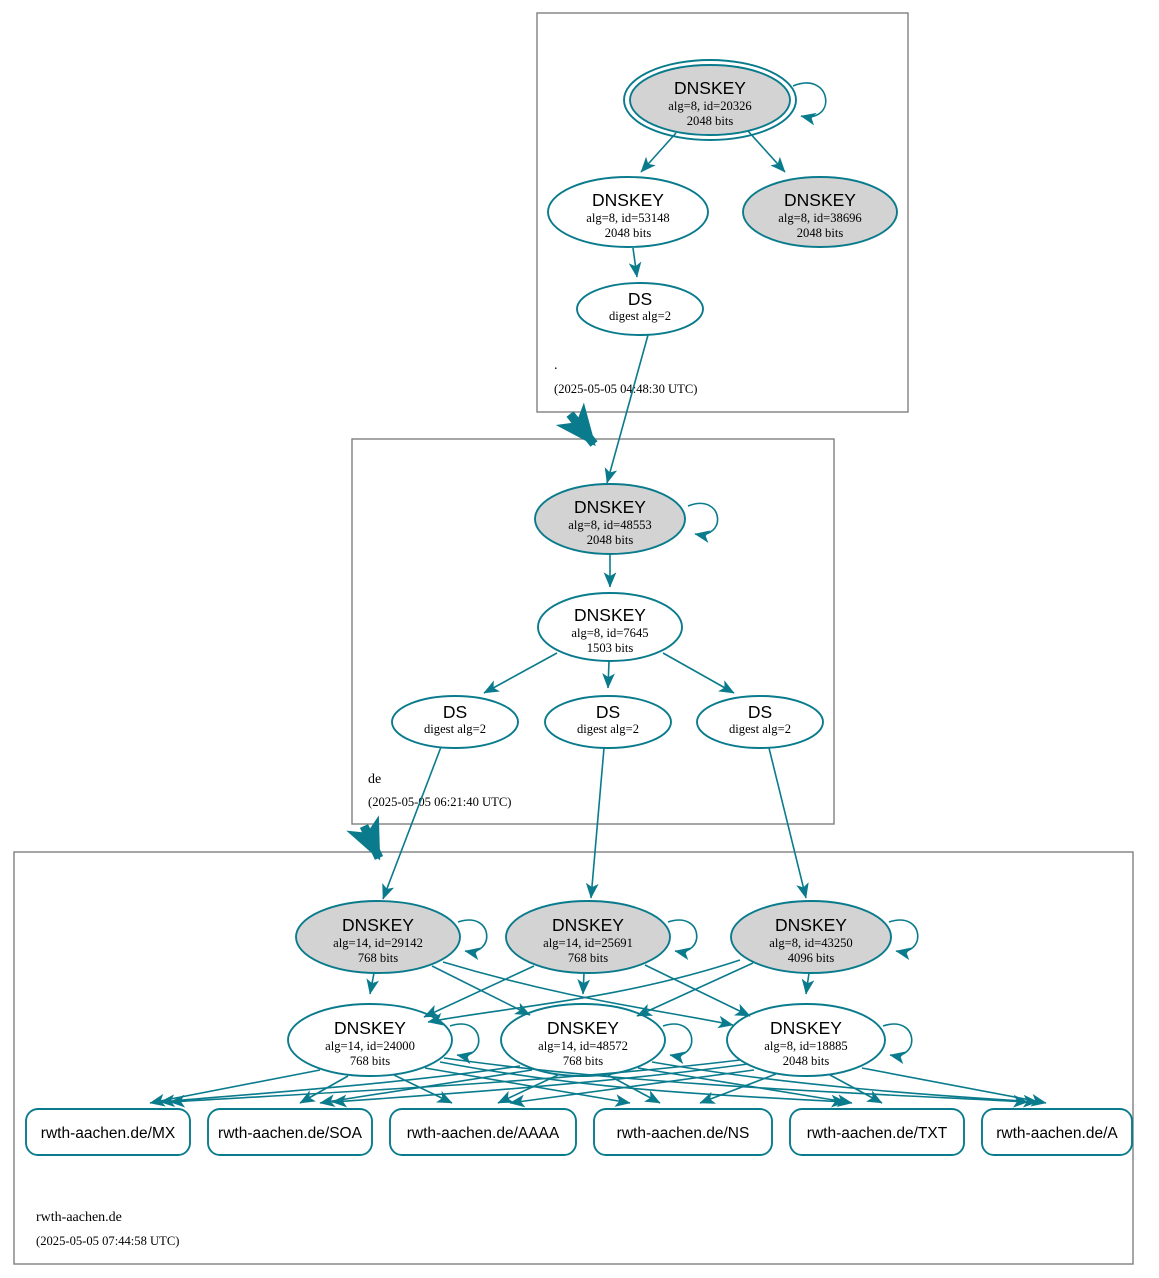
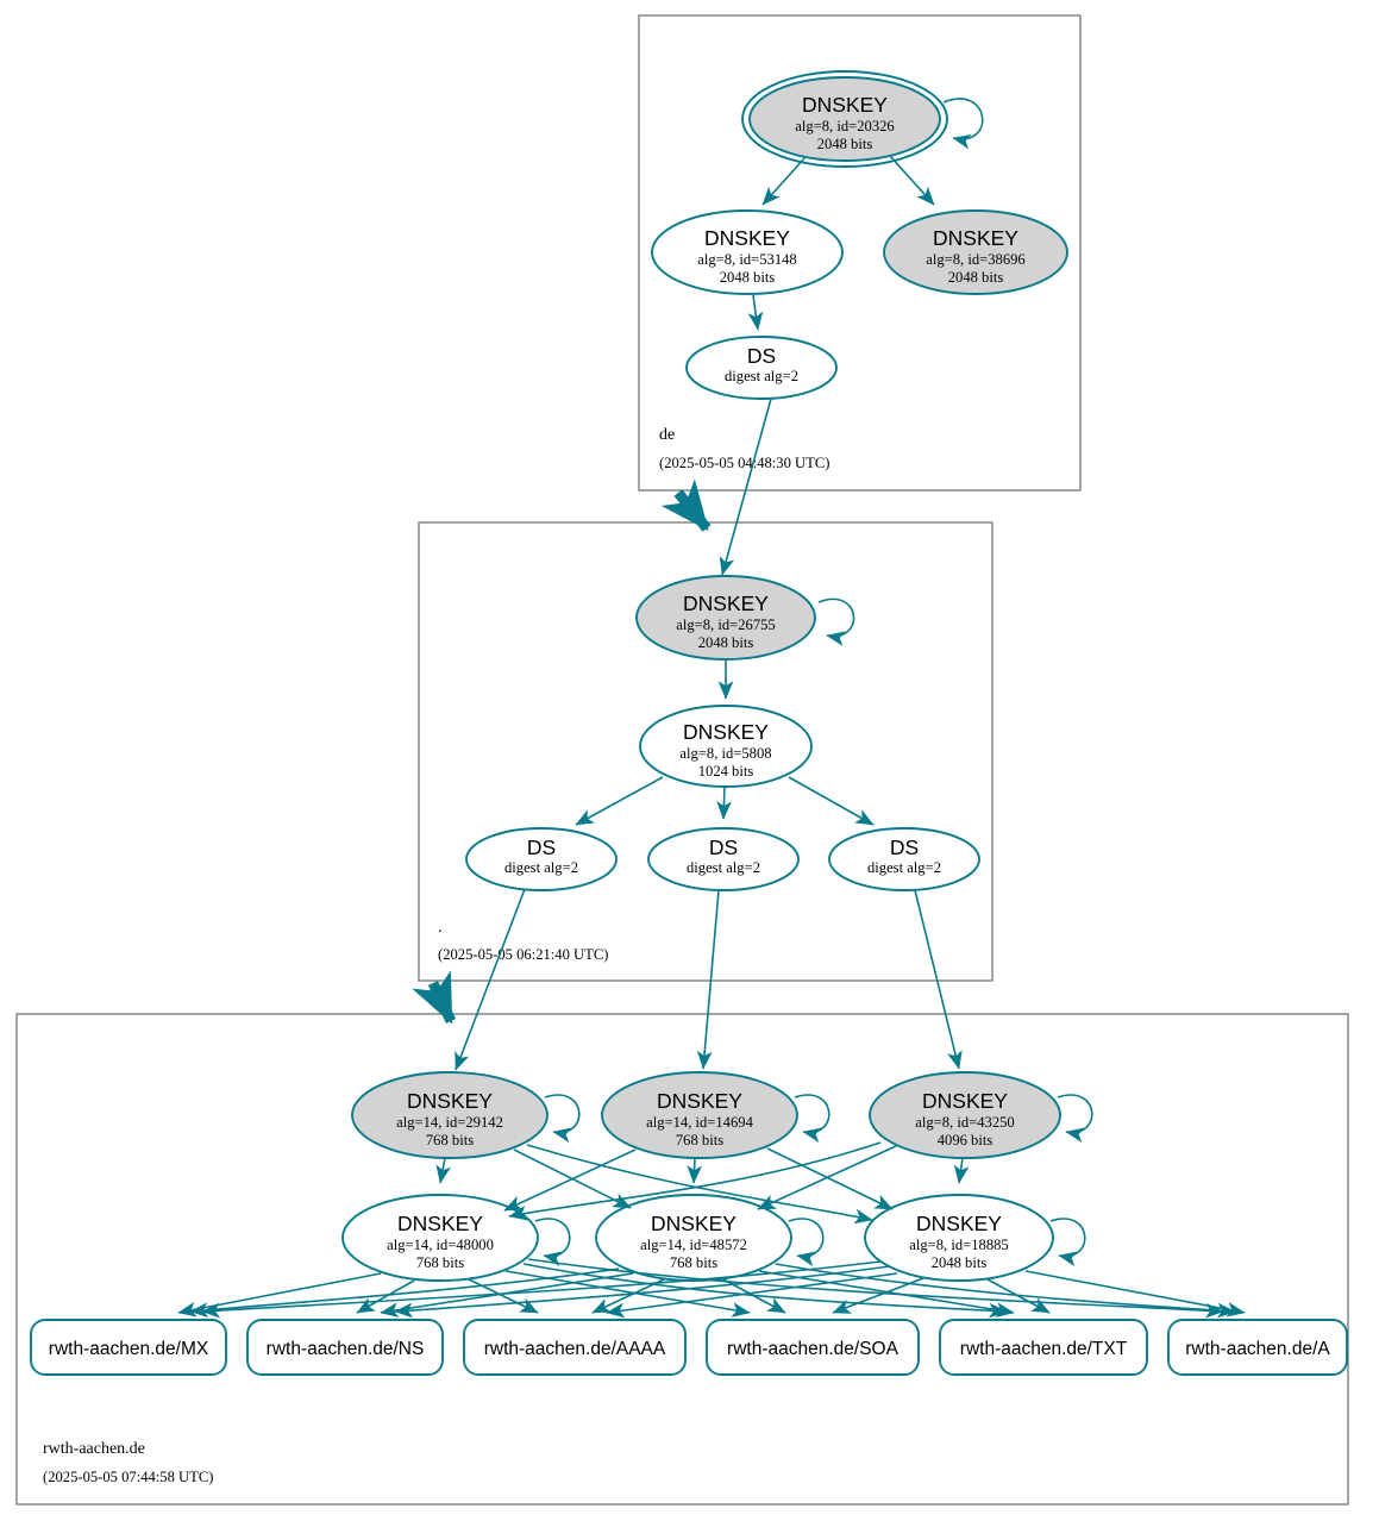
  DNSKEY
  alg=8, id=20326
  2048 bits
  DNSKEY
  alg=8, id=53148
  2048 bits
  DNSKEY
  alg=8, id=38696
  2048 bits
  DS
  digest alg=2
- .
+ de
  (2025-05-05 04:48:30 UTC)
  DNSKEY
- alg=8, id=48553
+ alg=8, id=26755
  2048 bits
  DNSKEY
- alg=8, id=7645
+ alg=8, id=5808
- 1503 bits
+ 1024 bits
  DS
  digest alg=2
  DS
  digest alg=2
  DS
  digest alg=2
- de
+ .
  (2025-05-05 06:21:40 UTC)
  DNSKEY
  alg=14, id=29142
  768 bits
  DNSKEY
- alg=14, id=25691
+ alg=14, id=14694
  768 bits
  DNSKEY
  alg=8, id=43250
  4096 bits
  DNSKEY
- alg=14, id=24000
+ alg=14, id=48000
  768 bits
  DNSKEY
  alg=14, id=48572
  768 bits
  DNSKEY
  alg=8, id=18885
  2048 bits
  rwth-aachen.de/MX
- rwth-aachen.de/SOA
+ rwth-aachen.de/NS
  rwth-aachen.de/AAAA
- rwth-aachen.de/NS
+ rwth-aachen.de/SOA
  rwth-aachen.de/TXT
  rwth-aachen.de/A
  rwth-aachen.de
  (2025-05-05 07:44:58 UTC)
